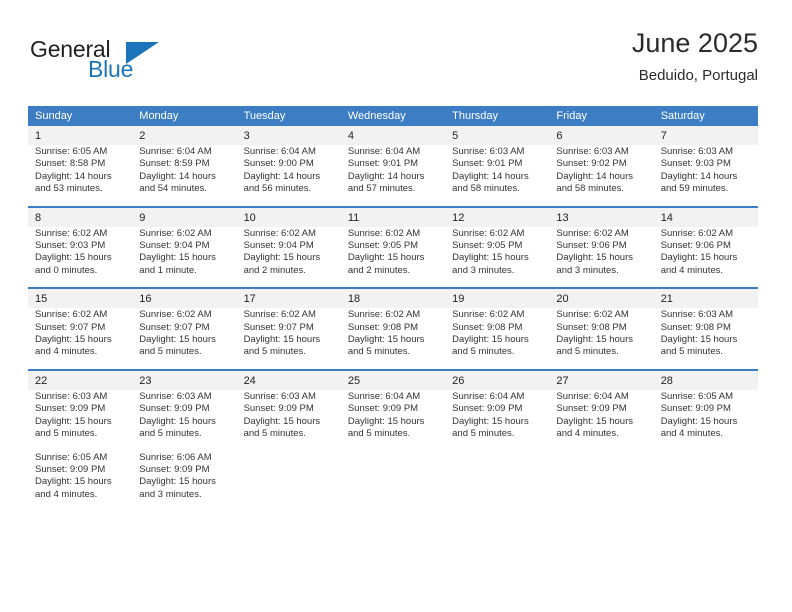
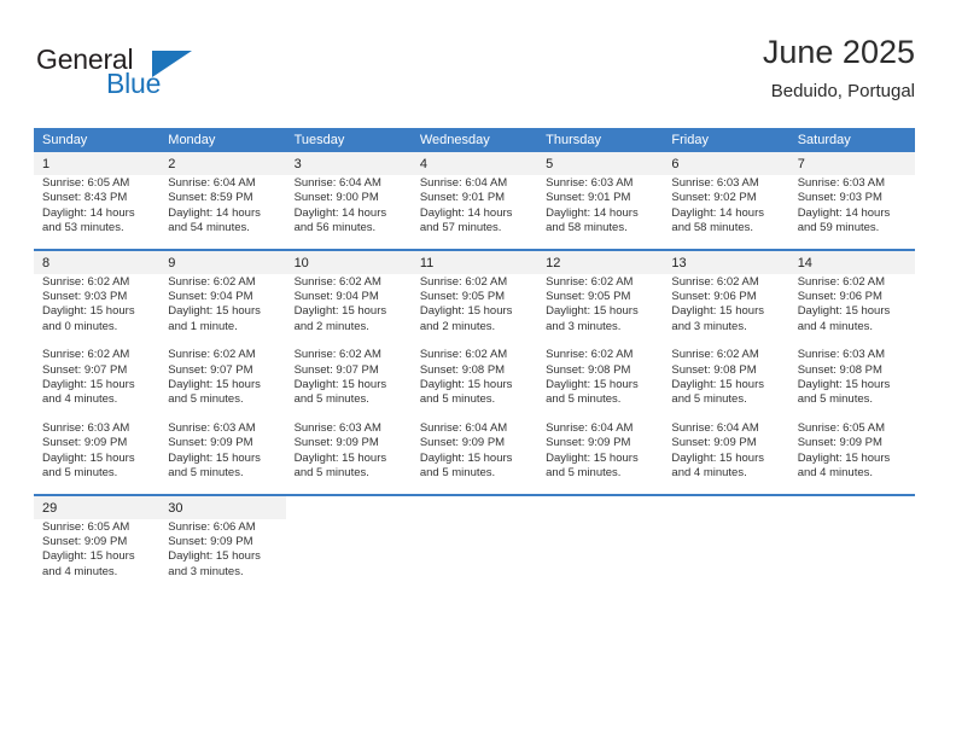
  General
  Blue
  June 2025
  Beduido, Portugal
  Sunday	Monday	Tuesday	Wednesday	Thursday	Friday	Saturday
  1	2	3	4	5	6	7
- Sunrise: 6:05 AMSunset: 8:58 PMDaylight: 14 hoursand 53 minutes.	Sunrise: 6:04 AMSunset: 8:59 PMDaylight: 14 hoursand 54 minutes.	Sunrise: 6:04 AMSunset: 9:00 PMDaylight: 14 hoursand 56 minutes.	Sunrise: 6:04 AMSunset: 9:01 PMDaylight: 14 hoursand 57 minutes.	Sunrise: 6:03 AMSunset: 9:01 PMDaylight: 14 hoursand 58 minutes.	Sunrise: 6:03 AMSunset: 9:02 PMDaylight: 14 hoursand 58 minutes.	Sunrise: 6:03 AMSunset: 9:03 PMDaylight: 14 hoursand 59 minutes.
+ Sunrise: 6:05 AMSunset: 8:43 PMDaylight: 14 hoursand 53 minutes.	Sunrise: 6:04 AMSunset: 8:59 PMDaylight: 14 hoursand 54 minutes.	Sunrise: 6:04 AMSunset: 9:00 PMDaylight: 14 hoursand 56 minutes.	Sunrise: 6:04 AMSunset: 9:01 PMDaylight: 14 hoursand 57 minutes.	Sunrise: 6:03 AMSunset: 9:01 PMDaylight: 14 hoursand 58 minutes.	Sunrise: 6:03 AMSunset: 9:02 PMDaylight: 14 hoursand 58 minutes.	Sunrise: 6:03 AMSunset: 9:03 PMDaylight: 14 hoursand 59 minutes.
  8	9	10	11	12	13	14
  Sunrise: 6:02 AMSunset: 9:03 PMDaylight: 15 hoursand 0 minutes.	Sunrise: 6:02 AMSunset: 9:04 PMDaylight: 15 hoursand 1 minute.	Sunrise: 6:02 AMSunset: 9:04 PMDaylight: 15 hoursand 2 minutes.	Sunrise: 6:02 AMSunset: 9:05 PMDaylight: 15 hoursand 2 minutes.	Sunrise: 6:02 AMSunset: 9:05 PMDaylight: 15 hoursand 3 minutes.	Sunrise: 6:02 AMSunset: 9:06 PMDaylight: 15 hoursand 3 minutes.	Sunrise: 6:02 AMSunset: 9:06 PMDaylight: 15 hoursand 4 minutes.
- 15	16	17	18	19	20	21
  Sunrise: 6:02 AMSunset: 9:07 PMDaylight: 15 hoursand 4 minutes.	Sunrise: 6:02 AMSunset: 9:07 PMDaylight: 15 hoursand 5 minutes.	Sunrise: 6:02 AMSunset: 9:07 PMDaylight: 15 hoursand 5 minutes.	Sunrise: 6:02 AMSunset: 9:08 PMDaylight: 15 hoursand 5 minutes.	Sunrise: 6:02 AMSunset: 9:08 PMDaylight: 15 hoursand 5 minutes.	Sunrise: 6:02 AMSunset: 9:08 PMDaylight: 15 hoursand 5 minutes.	Sunrise: 6:03 AMSunset: 9:08 PMDaylight: 15 hoursand 5 minutes.
- 22	23	24	25	26	27	28
  Sunrise: 6:03 AMSunset: 9:09 PMDaylight: 15 hoursand 5 minutes.	Sunrise: 6:03 AMSunset: 9:09 PMDaylight: 15 hoursand 5 minutes.	Sunrise: 6:03 AMSunset: 9:09 PMDaylight: 15 hoursand 5 minutes.	Sunrise: 6:04 AMSunset: 9:09 PMDaylight: 15 hoursand 5 minutes.	Sunrise: 6:04 AMSunset: 9:09 PMDaylight: 15 hoursand 5 minutes.	Sunrise: 6:04 AMSunset: 9:09 PMDaylight: 15 hoursand 4 minutes.	Sunrise: 6:05 AMSunset: 9:09 PMDaylight: 15 hoursand 4 minutes.
+ 29	30
  Sunrise: 6:05 AMSunset: 9:09 PMDaylight: 15 hoursand 4 minutes.	Sunrise: 6:06 AMSunset: 9:09 PMDaylight: 15 hoursand 3 minutes.
